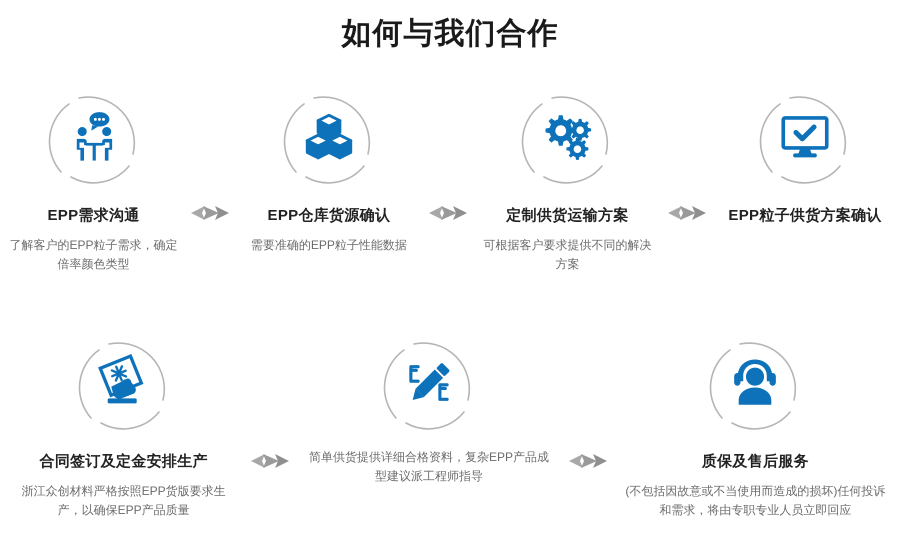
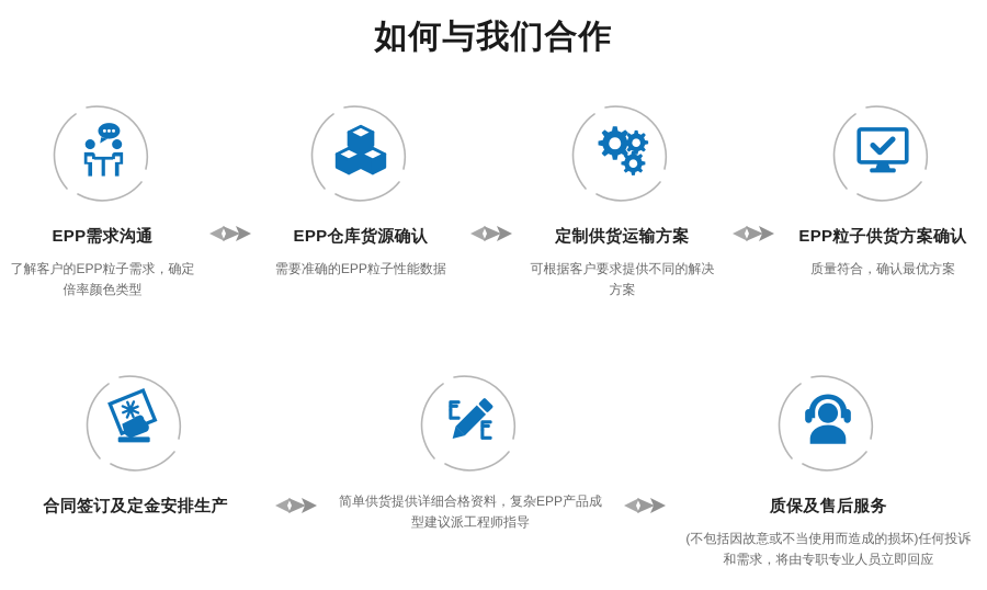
  如何与我们合作
  EPP需求沟通
  了解客户的EPP粒子需求，确定倍率颜色类型
  EPP仓库货源确认
  需要准确的EPP粒子性能数据
  定制供货运输方案
  可根据客户要求提供不同的解决方案
  EPP粒子供货方案确认
+ 质量符合，确认最优方案
  合同签订及定金安排生产
- 浙江众创材料严格按照EPP货版要求生产，以确保EPP产品质量
  简单供货提供详细合格资料，复杂EPP产品成型建议派工程师指导
  质保及售后服务
  (不包括因故意或不当使用而造成的损坏)任何投诉和需求，将由专职专业人员立即回应
